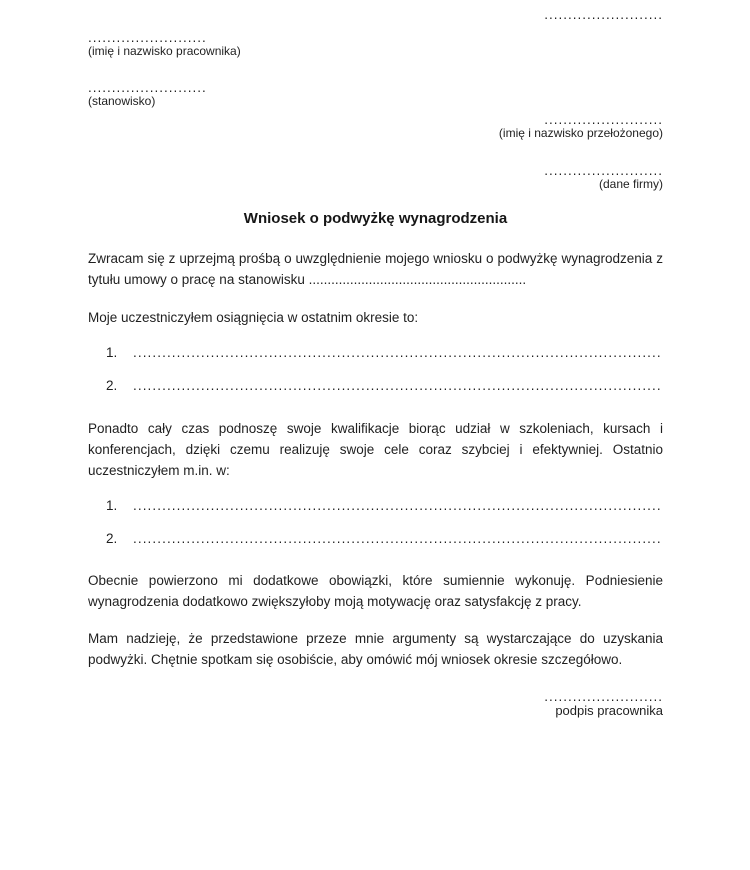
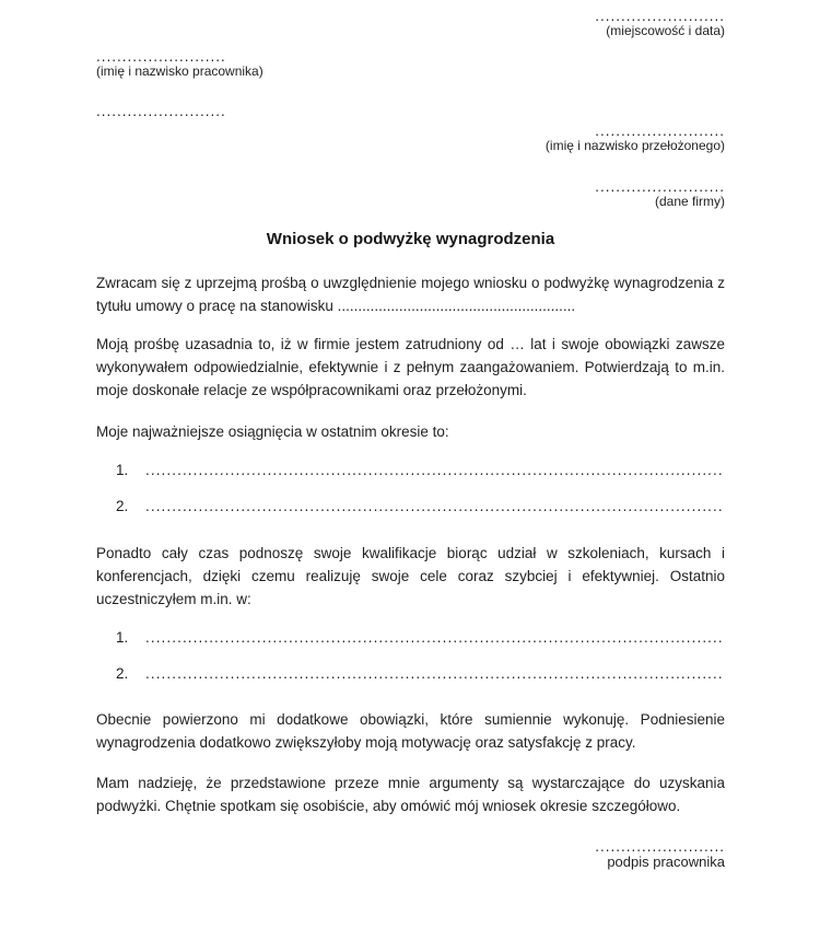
  .........................
+ (miejscowość i data)
  .........................
  (imię i nazwisko pracownika)
  .........................
- (stanowisko)
  .........................
  (imię i nazwisko przełożonego)
  .........................
  (dane firmy)
  Wniosek o podwyżkę wynagrodzenia
  Zwracam się z uprzejmą prośbą o uwzględnienie mojego wniosku o podwyżkę wynagrodzenia z tytułu umowy o pracę na stanowisku ..........................................................
+ Moją prośbę uzasadnia to, iż w firmie jestem zatrudniony od … lat i swoje obowiązki zawsze wykonywałem odpowiedzialnie, efektywnie i z pełnym zaangażowaniem. Potwierdzają to m.in. moje doskonałe relacje ze współpracownikami oraz przełożonymi.
- Moje uczestniczyłem osiągnięcia w ostatnim okresie to:
+ Moje najważniejsze osiągnięcia w ostatnim okresie to:
  1.
  .............................................................................................................
  2.
  .............................................................................................................
  Ponadto cały czas podnoszę swoje kwalifikacje biorąc udział w szkoleniach, kursach i konferencjach, dzięki czemu realizuję swoje cele coraz szybciej i efektywniej. Ostatnio uczestniczyłem m.in. w:
  1.
  .............................................................................................................
  2.
  .............................................................................................................
  Obecnie powierzono mi dodatkowe obowiązki, które sumiennie wykonuję. Podniesienie wynagrodzenia dodatkowo zwiększyłoby moją motywację oraz satysfakcję z pracy.
  Mam nadzieję, że przedstawione przeze mnie argumenty są wystarczające do uzyskania podwyżki. Chętnie spotkam się osobiście, aby omówić mój wniosek okresie szczegółowo.
  .........................
  podpis pracownika
